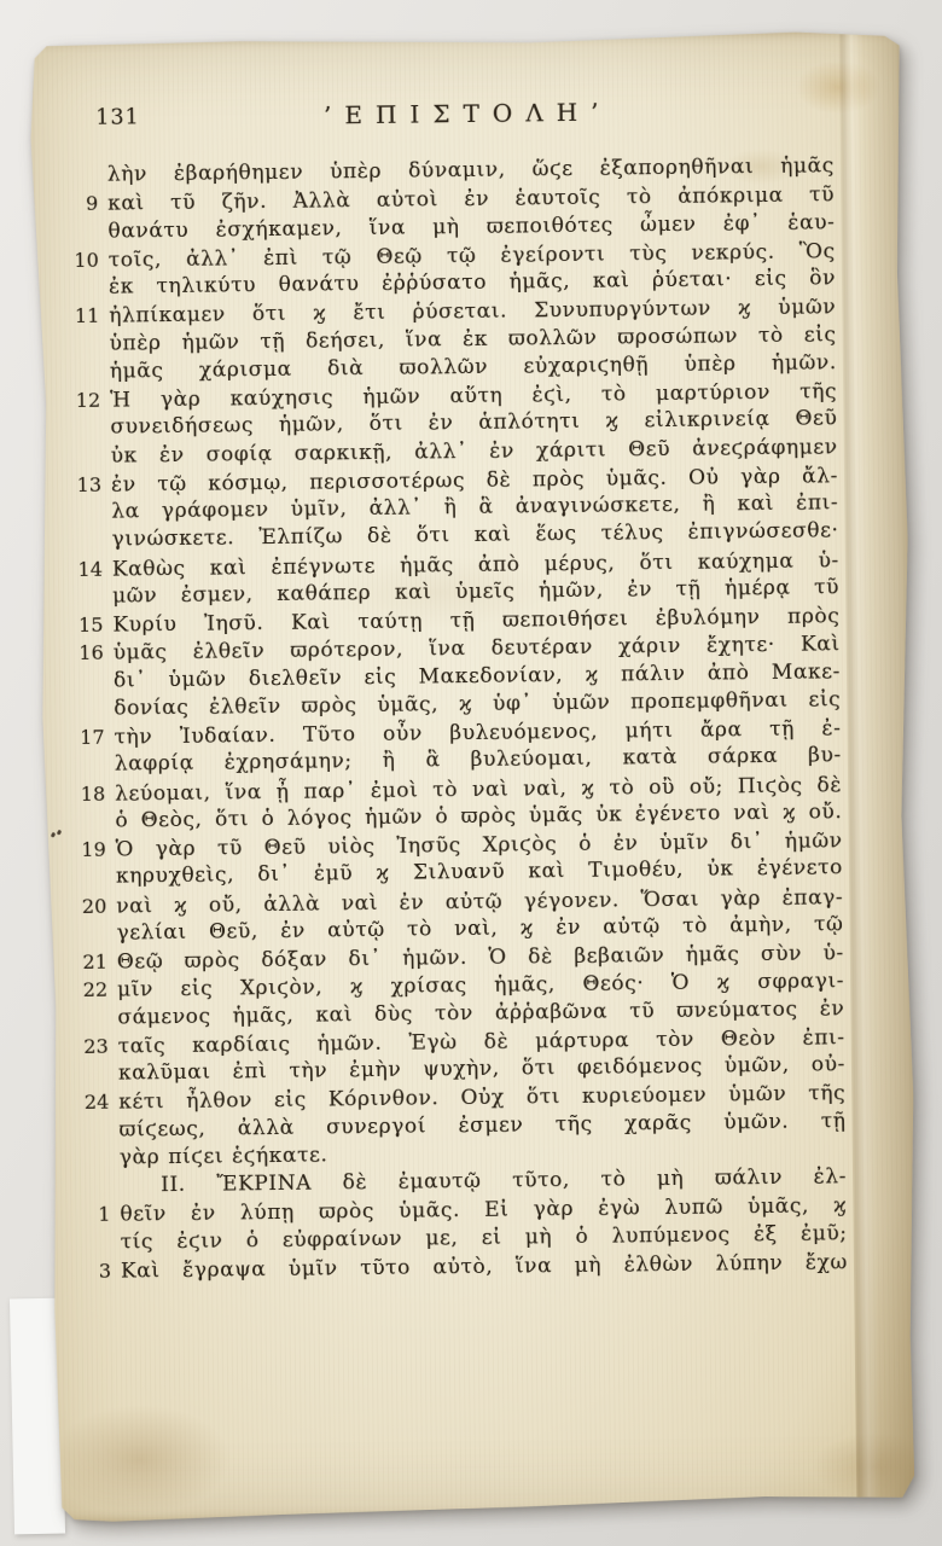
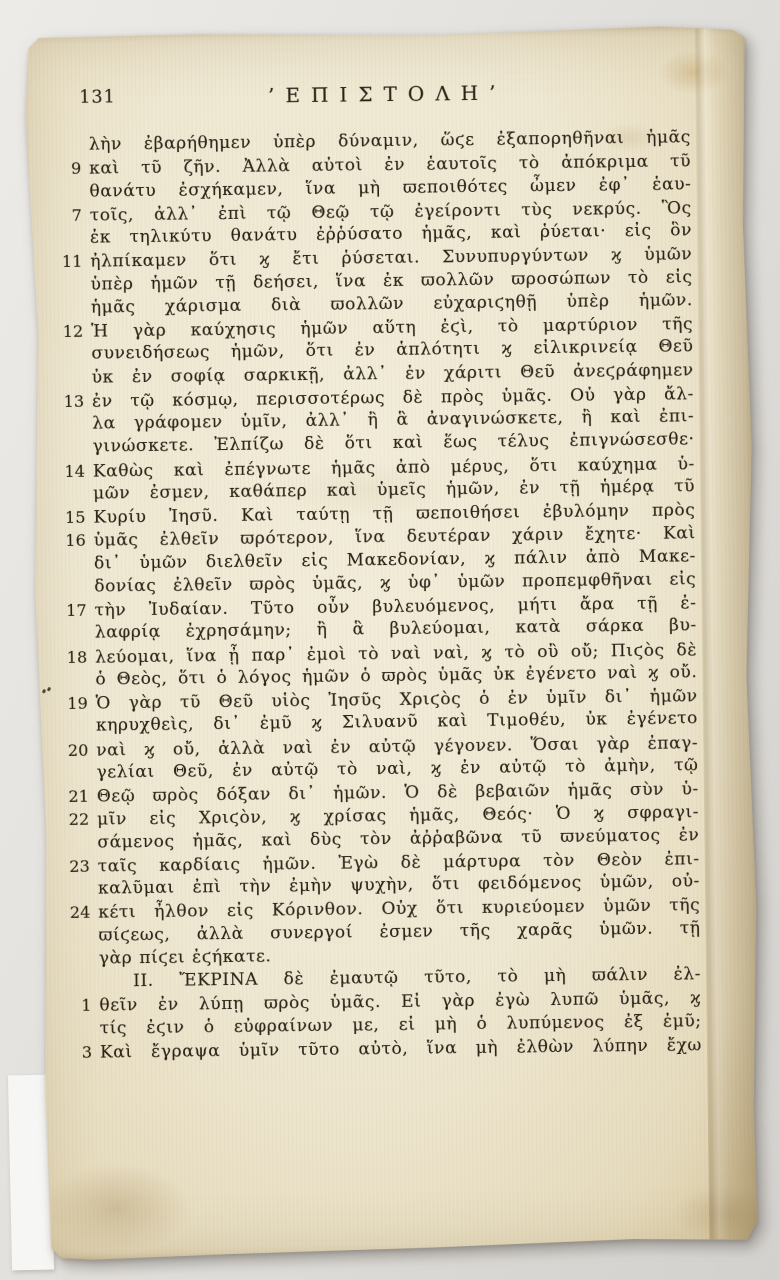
  131
  ’ΕΠΙΣΤΟΛΗ’
  λὴν ἐβαρήθημεν ὑπὲρ δύναμιν, ὥϛε ἐξαπορηθῆναι ἡμᾶς
  9
  καὶ τῦ ζῆν. Ἀλλὰ αὐτοὶ ἐν ἑαυτοῖς τὸ ἀπόκριμα τῦ
  θανάτυ ἐσχήκαμεν, ἵνα μὴ ϖεποιθότες ὦμεν ἐφ᾽ ἑαυ-
- 10
+ 7
  τοῖς, ἀλλ᾽ ἐπὶ τῷ Θεῷ τῷ ἐγείροντι τὺς νεκρύς. Ὃς
  ἐκ τηλικύτυ θανάτυ ἐῤῥύσατο ἡμᾶς, καὶ ῥύεται· εἰς ὃν
  11
  ἠλπίκαμεν ὅτι ϗ ἔτι ῥύσεται. Συνυπυργύντων ϗ ὑμῶν
  ὑπὲρ ἡμῶν τῇ δεήσει, ἵνα ἐκ ϖολλῶν ϖροσώπων τὸ εἰς
  ἡμᾶς χάρισμα διὰ ϖολλῶν εὐχαριϛηθῇ ὑπὲρ ἡμῶν.
  12
  Ἡ γὰρ καύχησις ἡμῶν αὕτη ἐϛὶ, τὸ μαρτύριον τῆς
  συνειδήσεως ἡμῶν, ὅτι ἐν ἁπλότητι ϗ εἰλικρινείᾳ Θεῦ
  ὐκ ἐν σοφίᾳ σαρκικῇ, ἀλλ᾽ ἐν χάριτι Θεῦ ἀνεϛράφημεν
  13
  ἐν τῷ κόσμῳ, περισσοτέρως δὲ πρὸς ὑμᾶς. Οὐ γὰρ ἄλ-
  λα γράφομεν ὑμῖν, ἀλλ᾽ ἢ ἃ ἀναγινώσκετε, ἢ καὶ ἐπι-
  γινώσκετε. Ἐλπίζω δὲ ὅτι καὶ ἕως τέλυς ἐπιγνώσεσθε·
  14
  Καθὼς καὶ ἐπέγνωτε ἡμᾶς ἀπὸ μέρυς, ὅτι καύχημα ὑ-
  μῶν ἐσμεν, καθάπερ καὶ ὑμεῖς ἡμῶν, ἐν τῇ ἡμέρᾳ τῦ
  15
  Κυρίυ Ἰησῦ. Καὶ ταύτῃ τῇ ϖεποιθήσει ἐβυλόμην πρὸς
  16
  ὑμᾶς ἐλθεῖν ϖρότερον, ἵνα δευτέραν χάριν ἔχητε· Καὶ
  δι᾽ ὑμῶν διελθεῖν εἰς Μακεδονίαν, ϗ πάλιν ἀπὸ Μακε-
  δονίας ἐλθεῖν ϖρὸς ὑμᾶς, ϗ ὑφ᾽ ὑμῶν προπεμφθῆναι εἰς
  17
  τὴν Ἰυδαίαν. Τῦτο οὖν βυλευόμενος, μήτι ἄρα τῇ ἐ-
  λαφρίᾳ ἐχρησάμην; ἢ ἃ βυλεύομαι, κατὰ σάρκα βυ-
  18
  λεύομαι, ἵνα ᾖ παρ᾽ ἐμοὶ τὸ ναὶ ναὶ, ϗ τὸ οὒ οὔ; Πιϛὸς δὲ
  ὁ Θεὸς, ὅτι ὁ λόγος ἡμῶν ὁ ϖρὸς ὑμᾶς ὐκ ἐγένετο ναὶ ϗ οὔ.
  19
  Ὁ γὰρ τῦ Θεῦ υἱὸς Ἰησῦς Χριϛὸς ὁ ἐν ὑμῖν δι᾽ ἡμῶν
  κηρυχθεὶς, δι᾽ ἐμῦ ϗ Σιλυανῦ καὶ Τιμοθέυ, ὐκ ἐγένετο
  20
  ναὶ ϗ οὔ, ἀλλὰ ναὶ ἐν αὐτῷ γέγονεν. Ὅσαι γὰρ ἐπαγ-
  γελίαι Θεῦ, ἐν αὐτῷ τὸ ναὶ, ϗ ἐν αὐτῷ τὸ ἀμὴν, τῷ
  21
  Θεῷ ϖρὸς δόξαν δι᾽ ἡμῶν. Ὁ δὲ βεβαιῶν ἡμᾶς σὺν ὑ-
  22
  μῖν εἰς Χριϛὸν, ϗ χρίσας ἡμᾶς, Θεός· Ὁ ϗ σφραγι-
  σάμενος ἡμᾶς, καὶ δὺς τὸν ἀῤῥαβῶνα τῦ ϖνεύματος ἐν
  23
  ταῖς καρδίαις ἡμῶν. Ἐγὼ δὲ μάρτυρα τὸν Θεὸν ἐπι-
  καλῦμαι ἐπὶ τὴν ἐμὴν ψυχὴν, ὅτι φειδόμενος ὑμῶν, οὐ-
  24
  κέτι ἦλθον εἰς Κόρινθον. Οὐχ ὅτι κυριεύομεν ὑμῶν τῆς
  ϖίϛεως, ἀλλὰ συνεργοί ἐσμεν τῆς χαρᾶς ὑμῶν. τῇ
  γὰρ πίϛει ἑϛήκατε.
  II. ἜΚΡΙΝΑ δὲ ἐμαυτῷ τῦτο, τὸ μὴ ϖάλιν ἐλ-
  1
  θεῖν ἐν λύπῃ ϖρὸς ὑμᾶς. Εἰ γὰρ ἐγὼ λυπῶ ὑμᾶς, ϗ
  τίς ἐϛιν ὁ εὐφραίνων με, εἰ μὴ ὁ λυπύμενος ἐξ ἐμῦ;
  3
  Καὶ ἔγραψα ὑμῖν τῦτο αὐτὸ, ἵνα μὴ ἐλθὼν λύπην ἔχω
